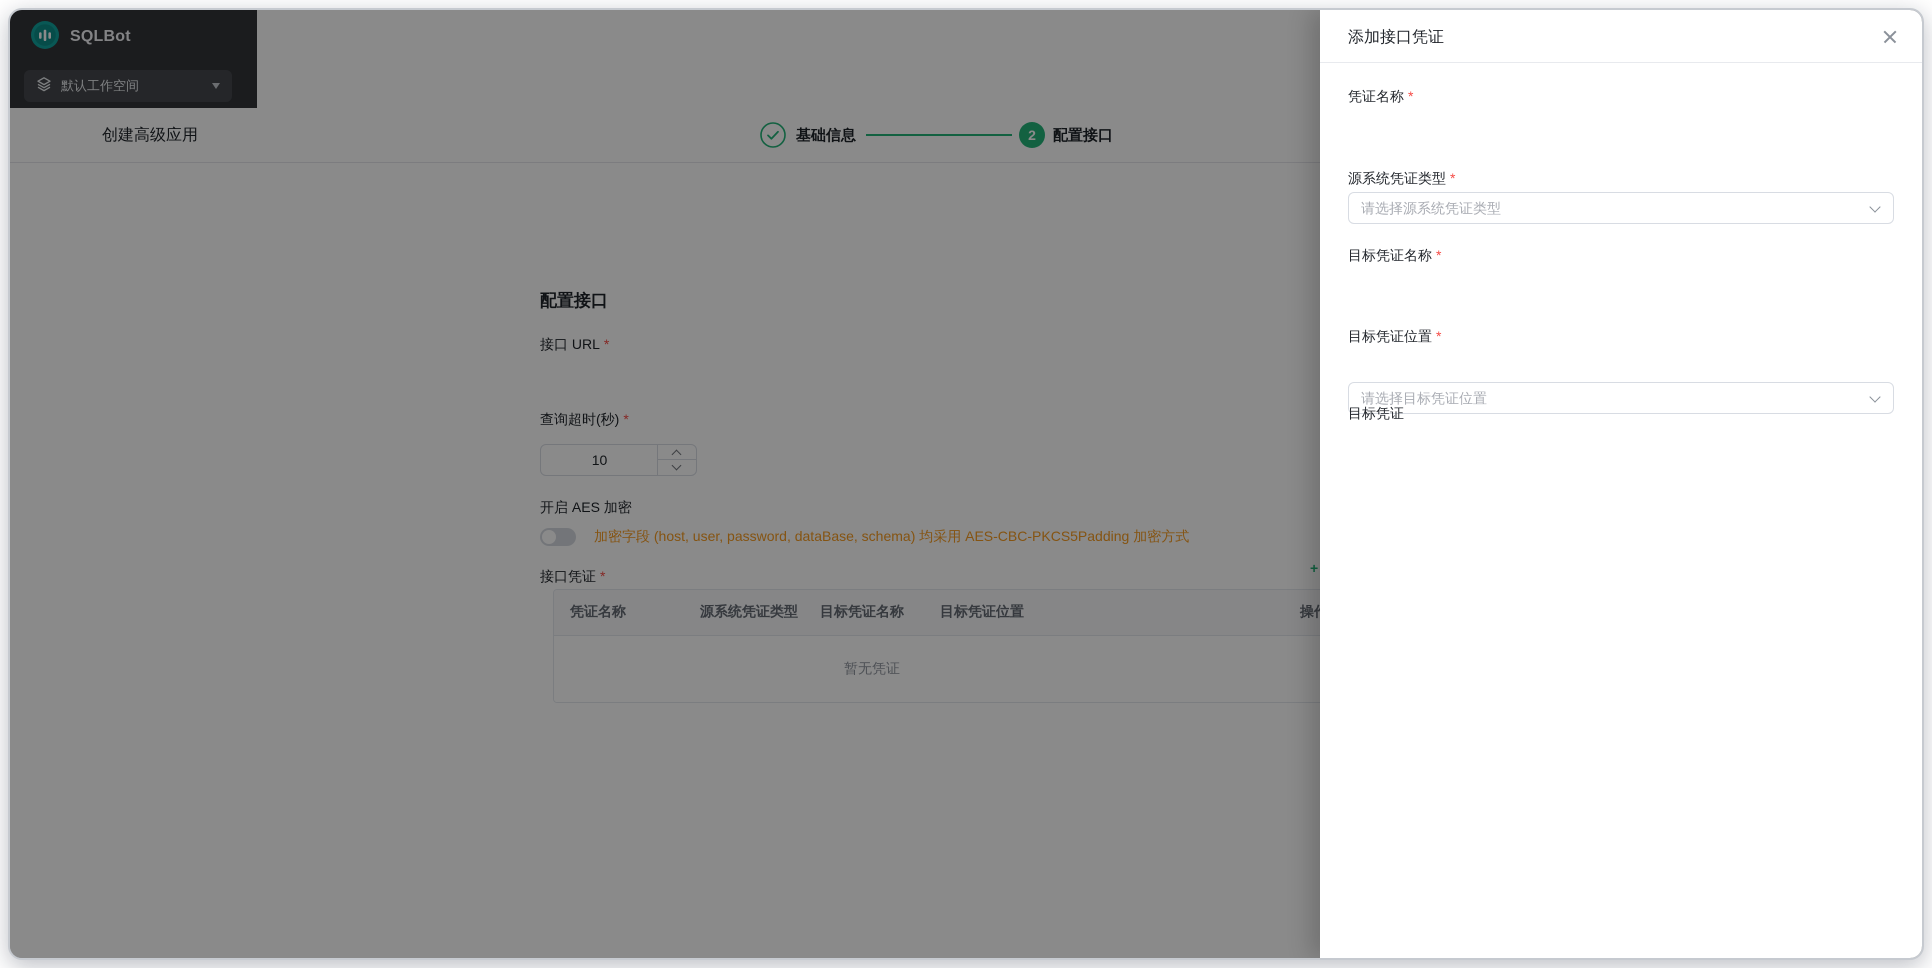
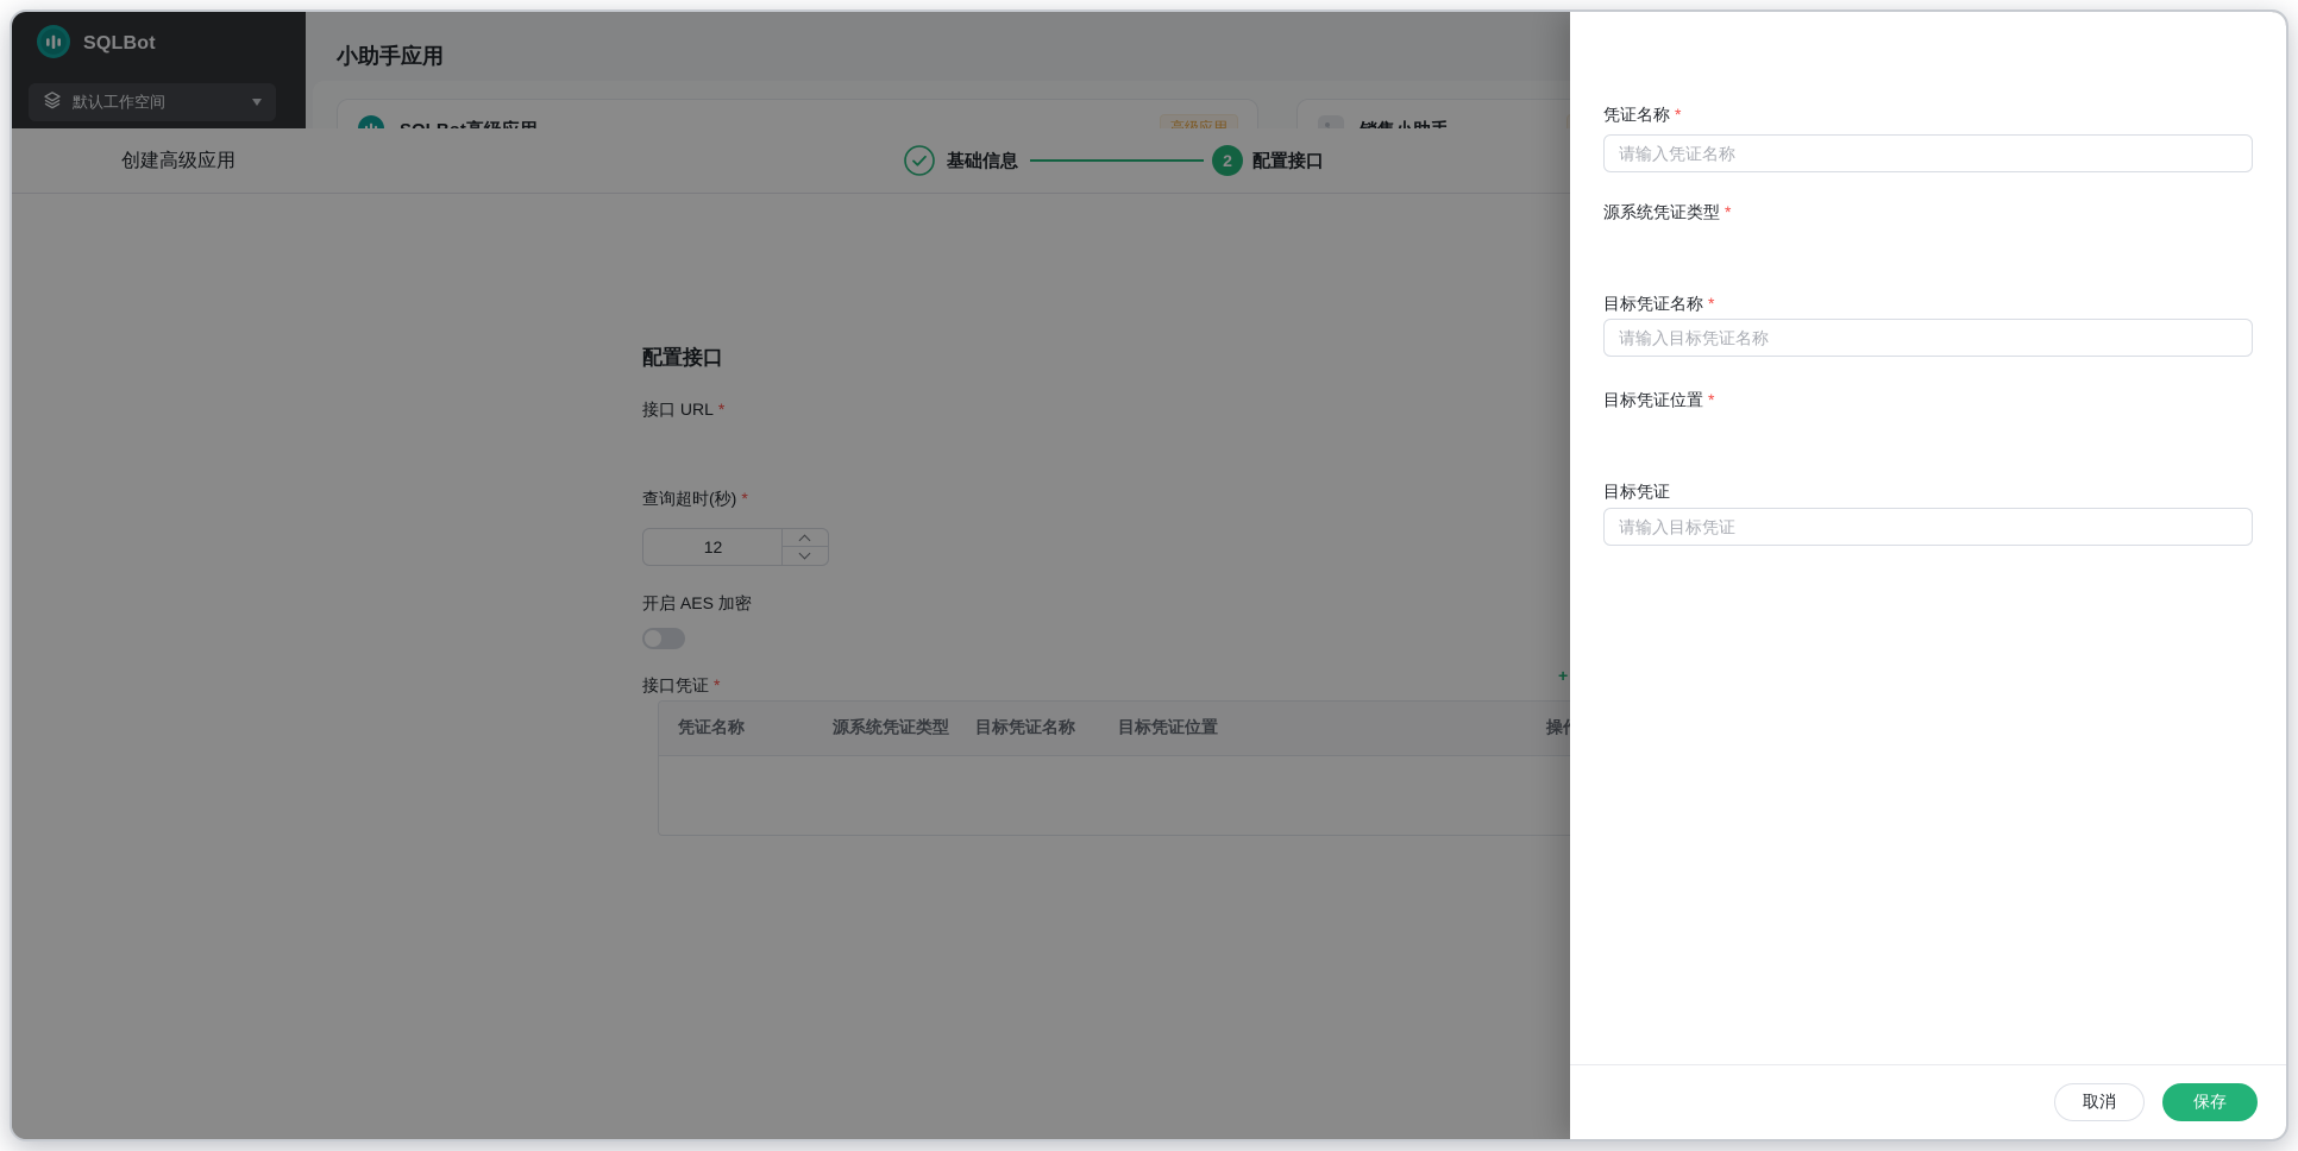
  SQLBot
  默认工作空间
+ 小助手应用
+ 高级应用
  创建高级应用
  基础信息
  2
  配置接口
  配置接口
  接口 URL
  查询超时(秒)
- 10
+ 12
  开启 AES 加密
- 加密字段 (host, user, password, dataBase, schema) 均采用 AES-CBC-PKCS5Padding 加密方式
  接口凭证
  凭证名称
  源系统凭证类型
  目标凭证名称
  目标凭证位置
- 暂无凭证
- 添加接口凭证
  凭证名称
+ 请输入凭证名称
  源系统凭证类型
- 请选择源系统凭证类型
  目标凭证名称
+ 请输入目标凭证名称
  目标凭证位置
- 请选择目标凭证位置
  目标凭证
+ 请输入目标凭证
+ 取消
+ 保存
